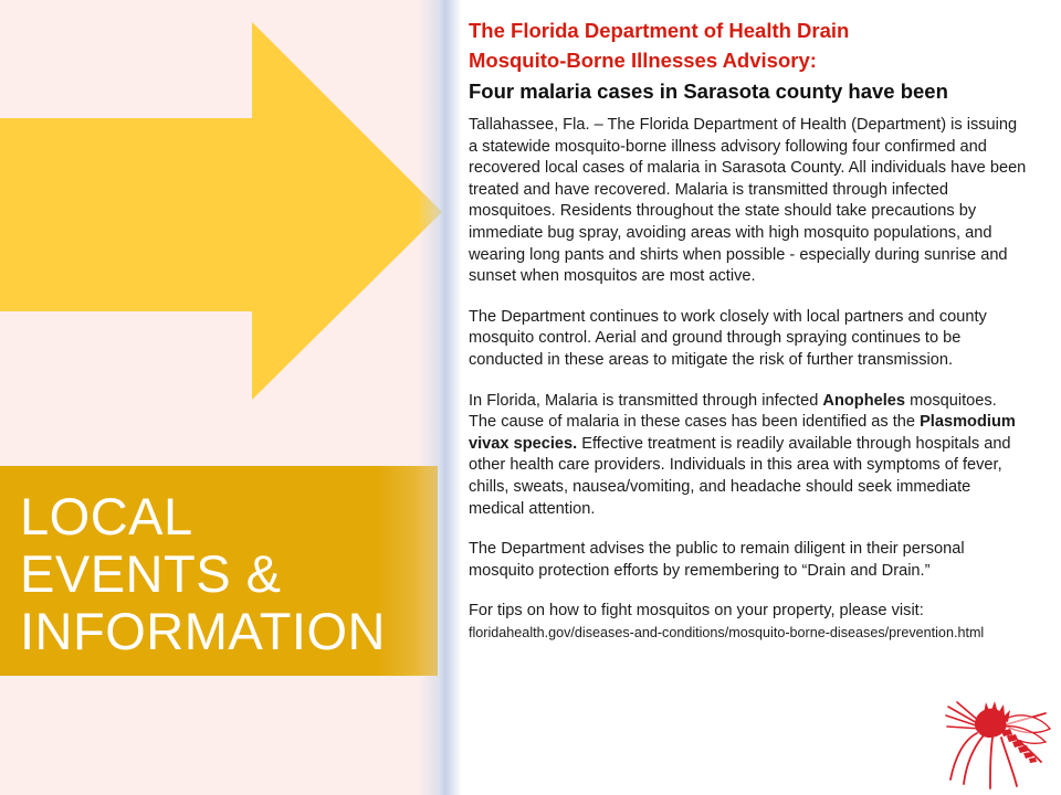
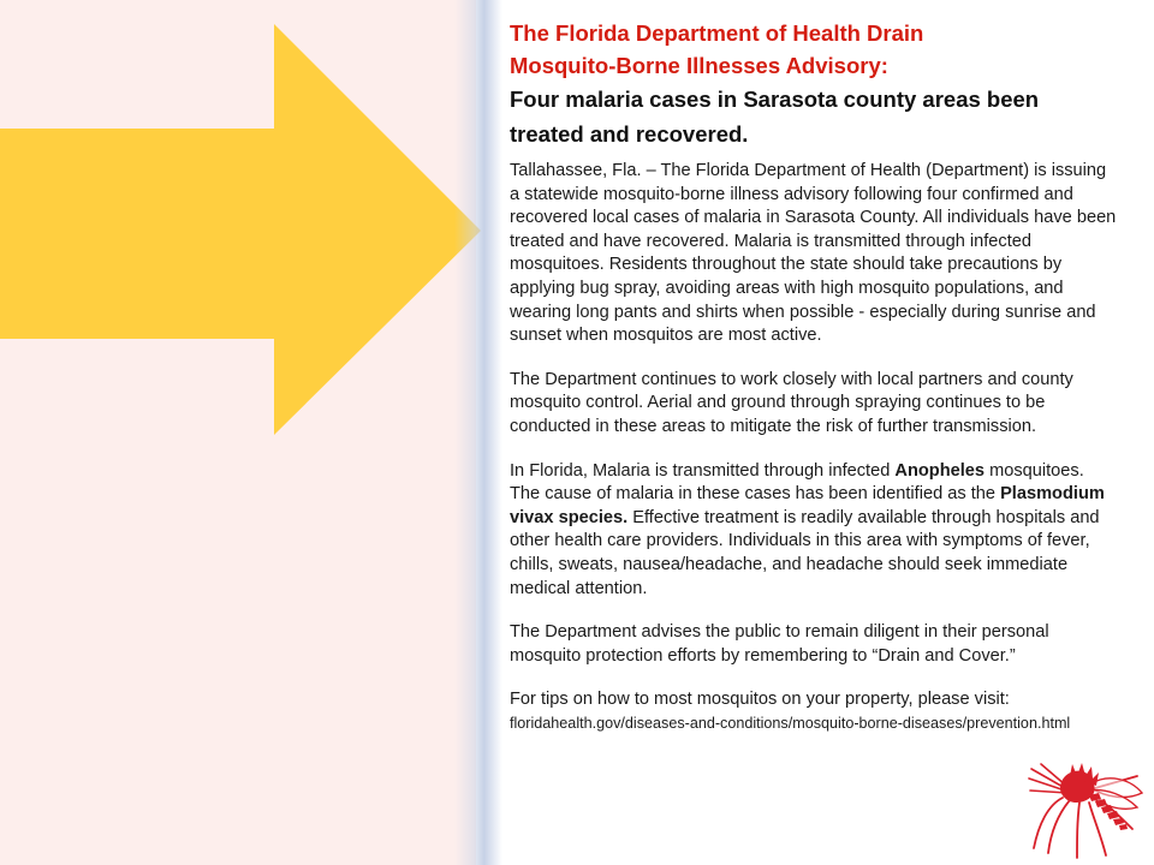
- LOCAL
- EVENTS &
- INFORMATION
  The Florida Department of Health Drain
  Mosquito-Borne Illnesses Advisory:
- Four malaria cases in Sarasota county have been
+ Four malaria cases in Sarasota county areas been
+ treated and recovered.
- Tallahassee, Fla. – The Florida Department of Health (Department) is issuing a statewide mosquito-borne illness advisory following four confirmed and recovered local cases of malaria in Sarasota County. All individuals have been treated and have recovered. Malaria is transmitted through infected mosquitoes. Residents throughout the state should take precautions by immediate bug spray, avoiding areas with high mosquito populations, and wearing long pants and shirts when possible - especially during sunrise and sunset when mosquitos are most active.
+ Tallahassee, Fla. – The Florida Department of Health (Department) is issuing a statewide mosquito-borne illness advisory following four confirmed and recovered local cases of malaria in Sarasota County. All individuals have been treated and have recovered. Malaria is transmitted through infected mosquitoes. Residents throughout the state should take precautions by applying bug spray, avoiding areas with high mosquito populations, and wearing long pants and shirts when possible - especially during sunrise and sunset when mosquitos are most active.
  The Department continues to work closely with local partners and county mosquito control. Aerial and ground through spraying continues to be conducted in these areas to mitigate the risk of further transmission.
- In Florida, Malaria is transmitted through infected Anopheles mosquitoes. The cause of malaria in these cases has been identified as the Plasmodium vivax species. Effective treatment is readily available through hospitals and other health care providers. Individuals in this area with symptoms of fever, chills, sweats, nausea/vomiting, and headache should seek immediate medical attention.
+ In Florida, Malaria is transmitted through infected Anopheles mosquitoes. The cause of malaria in these cases has been identified as the Plasmodium vivax species. Effective treatment is readily available through hospitals and other health care providers. Individuals in this area with symptoms of fever, chills, sweats, nausea/headache, and headache should seek immediate medical attention.
- The Department advises the public to remain diligent in their personal mosquito protection efforts by remembering to “Drain and Drain.”
+ The Department advises the public to remain diligent in their personal mosquito protection efforts by remembering to “Drain and Cover.”
- For tips on how to fight mosquitos on your property, please visit:
+ For tips on how to most mosquitos on your property, please visit:
  floridahealth.gov/diseases-and-conditions/mosquito-borne-diseases/prevention.html
